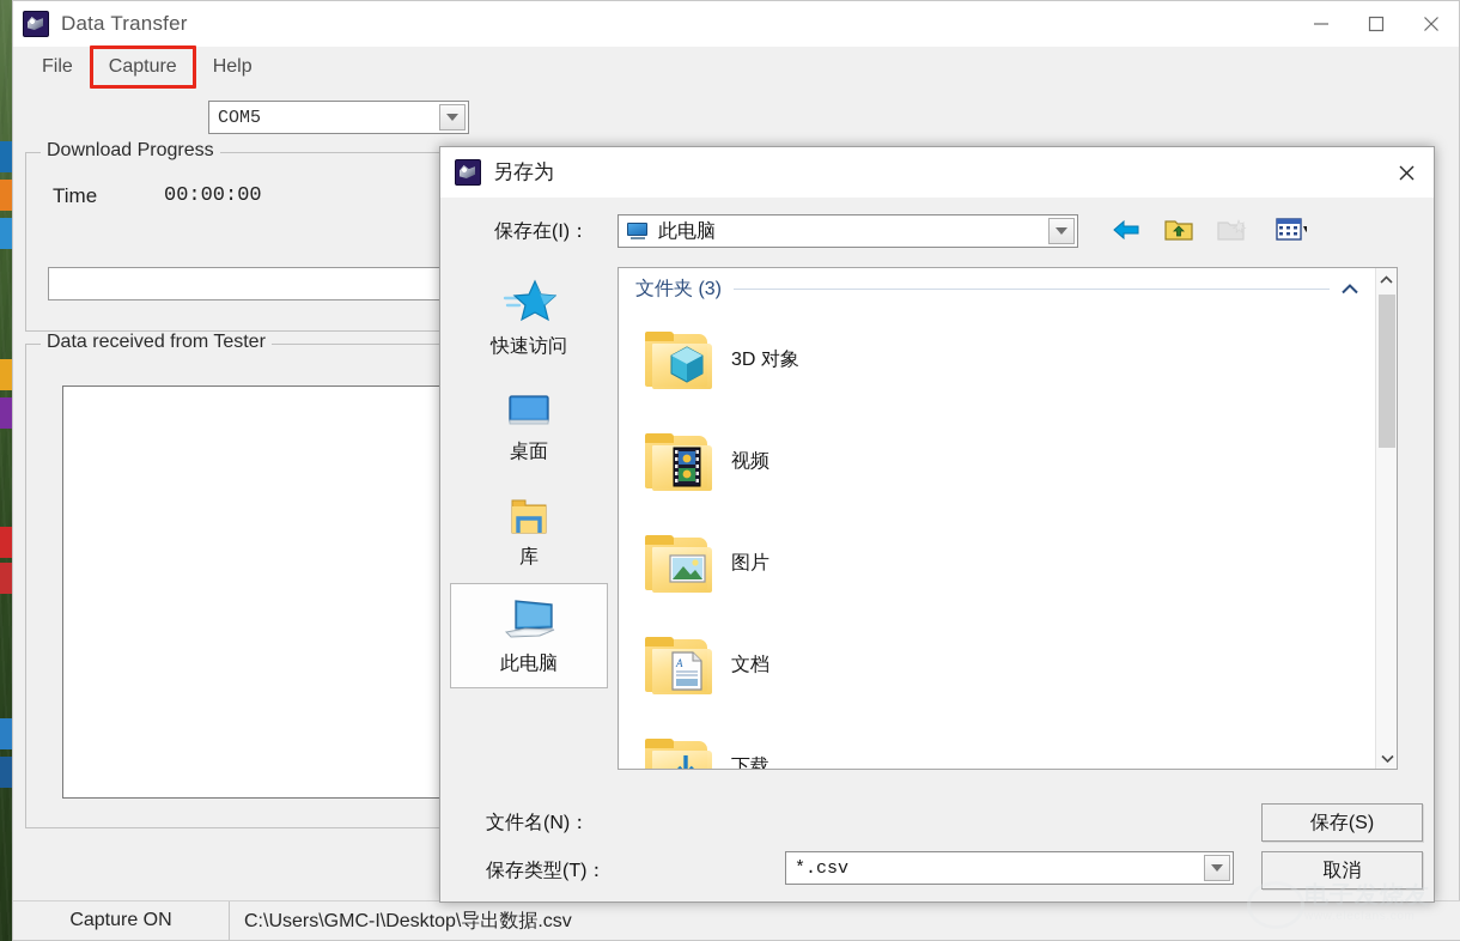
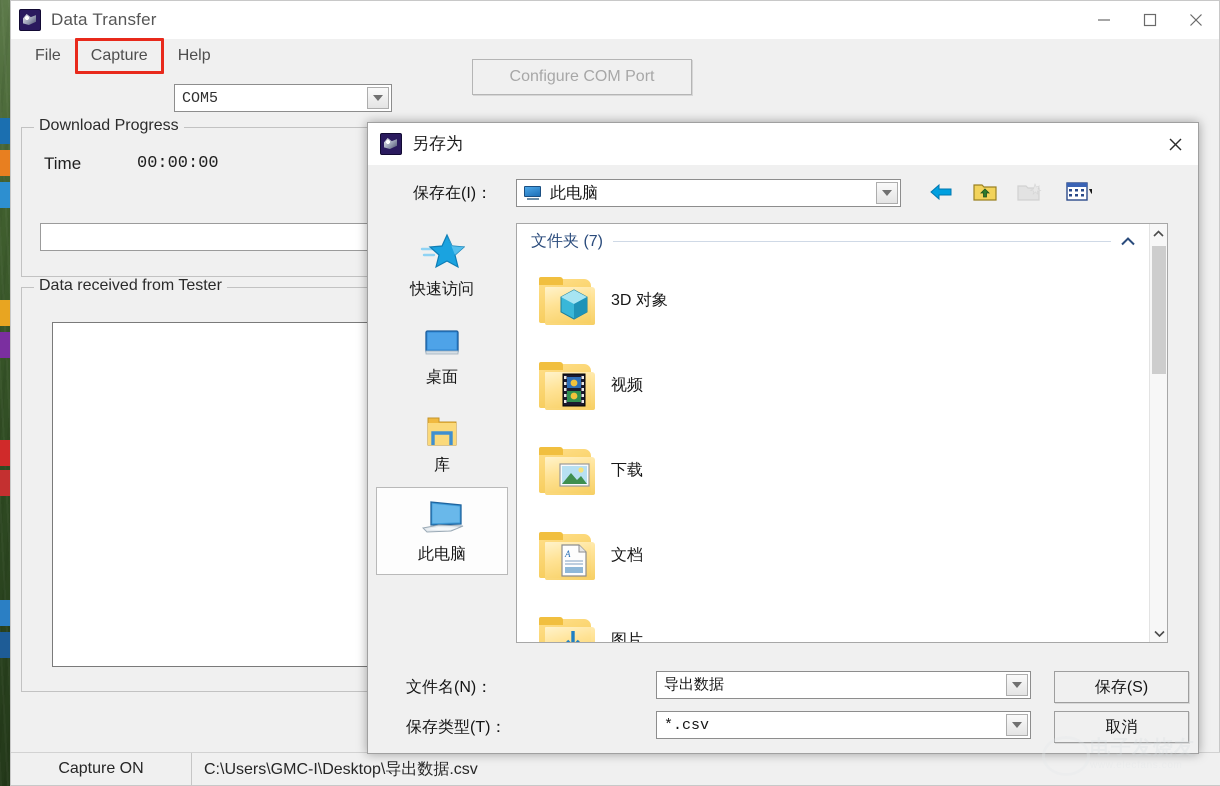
  Data Transfer
  File
  Capture
  Help
  COM5
+ Configure COM Port
  Download Progress
  Time
  00:00:00
  Data received from Tester
  Capture ON
  C:\Users\GMC-I\Desktop\导出数据.csv
  另存为
  保存在(I)：
  此电脑
  快速访问
  桌面
  库
  此电脑
- 文件夹 (3)
+ 文件夹 (7)
  3D 对象
  视频
- 图片
+ 下载
  A
  文档
- 下载
+ 图片
  文件名(N)：
+ 导出数据
  保存(S)
  保存类型(T)：
  *.csv
  取消
  电子发烧友
